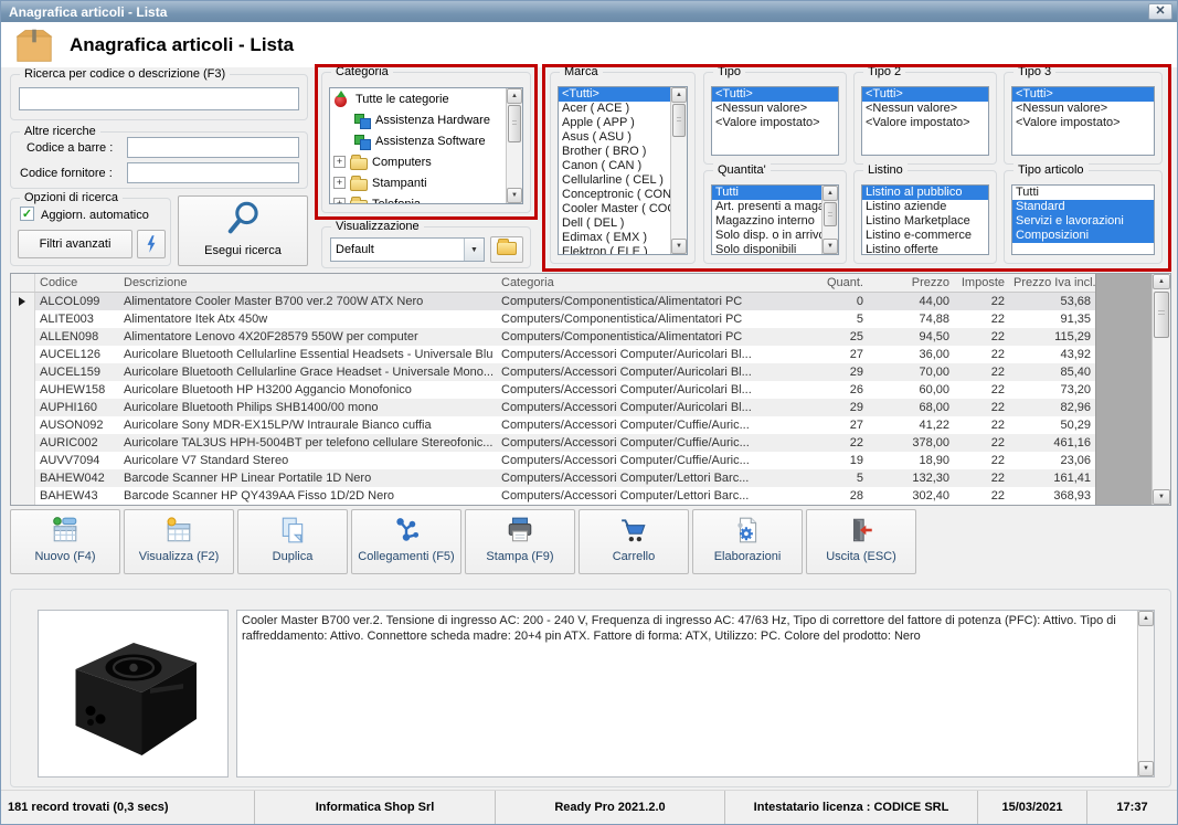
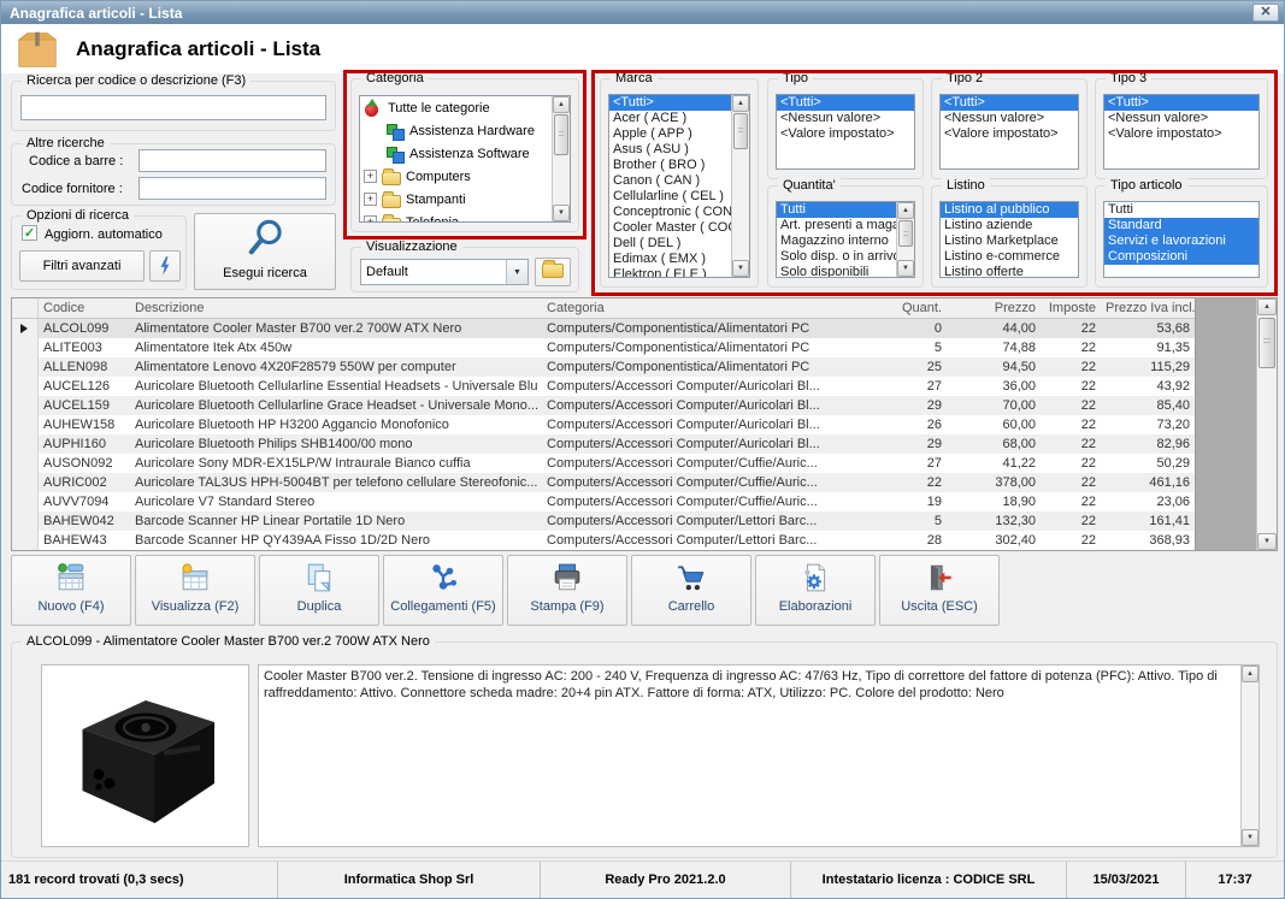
  Anagrafica articoli - Lista
  ✕
  Anagrafica articoli - Lista
  Ricerca per codice o descrizione (F3)
  Altre ricerche
  Codice a barre :
  Codice fornitore :
  Opzioni di ricerca
  ✓
  Aggiorn. automatico
  Filtri avanzati
  Esegui ricerca
  Categoria
  Tutte le categorie
  Assistenza Hardware
  Assistenza Software
  Computers
  Stampanti
  Visualizzazione
  Default
  Marca
  <Tutti>
  Acer ( ACE )
  Apple ( APP )
  Asus ( ASU )
  Brother ( BRO )
  Canon ( CAN )
  Cellularline ( CEL )
  Conceptronic ( CON
  Cooler Master ( CO
  Dell ( DEL )
  Edimax ( EMX )
  Elektron ( ELE )
  Tipo
  <Tutti>
  <Nessun valore>
  <Valore impostato>
  Tipo 2
  <Tutti>
  <Nessun valore>
  <Valore impostato>
  Tipo 3
  <Tutti>
  <Nessun valore>
  <Valore impostato>
  Quantita'
  Tutti
  Art. presenti a mag
  Magazzino interno
  Solo disp. o in arriv
  Solo disponibili
  Listino
  Listino al pubblico
  Listino aziende
  Listino Marketplace
  Listino e-commerce
  Listino offerte
  Tipo articolo
  Tutti
  Standard
  Servizi e lavorazioni
  Composizioni
  Codice
  Descrizione
  Categoria
  Quant.
  Prezzo
  Imposte
  Prezzo Iva incl
  ALCOL099
  Alimentatore Cooler Master B700 ver.2 700W ATX Nero
  Computers/Componentistica/Alimentatori PC
  0
  44,00
  22
  53,68
  ALITE003
  Alimentatore Itek Atx 450w
  Computers/Componentistica/Alimentatori PC
  5
  74,88
  22
  91,35
  ALLEN098
  Alimentatore Lenovo 4X20F28579 550W per computer
  Computers/Componentistica/Alimentatori PC
  25
  94,50
  22
  115,29
  AUCEL126
  Auricolare Bluetooth Cellularline Essential Headsets - Universale Blu
  Computers/Accessori Computer/Auricolari Bl...
  27
  36,00
  22
  43,92
  AUCEL159
  Auricolare Bluetooth Cellularline Grace Headset - Universale Mono...
  Computers/Accessori Computer/Auricolari Bl...
  29
  70,00
  22
  85,40
  AUHEW158
  Auricolare Bluetooth HP H3200 Aggancio Monofonico
  Computers/Accessori Computer/Auricolari Bl...
  26
  60,00
  22
  73,20
  AUPHI160
  Auricolare Bluetooth Philips SHB1400/00 mono
  Computers/Accessori Computer/Auricolari Bl...
  29
  68,00
  22
  82,96
  AUSON092
  Auricolare Sony MDR-EX15LP/W Intraurale Bianco cuffia
  Computers/Accessori Computer/Cuffie/Auric...
  27
  41,22
  22
  50,29
  AURIC002
  Auricolare TAL3US HPH-5004BT per telefono cellulare Stereofonic...
  Computers/Accessori Computer/Cuffie/Auric...
  22
  378,00
  22
  461,16
  AUVV7094
  Auricolare V7 Standard Stereo
  Computers/Accessori Computer/Cuffie/Auric...
  19
  18,90
  22
  23,06
  BAHEW042
  Barcode Scanner HP Linear Portatile 1D Nero
  Computers/Accessori Computer/Lettori Barc...
  5
  132,30
  22
  161,41
  BAHEW43
  Barcode Scanner HP QY439AA Fisso 1D/2D Nero
  Computers/Accessori Computer/Lettori Barc...
  28
  302,40
  22
  368,93
  Nuovo (F4)
  Visualizza (F2)
  Duplica
  Collegamenti (F5)
  Stampa (F9)
  Carrello
  Elaborazioni
  Uscita (ESC)
+ ALCOL099 - Alimentatore Cooler Master B700 ver.2 700W ATX Nero
  Cooler Master B700 ver.2. Tensione di ingresso AC: 200 - 240 V, Frequenza di ingresso AC: 47/63 Hz, Tipo di correttore del fattore di potenza (PFC): Attivo. Tipo di raffreddamento: Attivo. Connettore scheda madre: 20+4 pin ATX. Fattore di forma: ATX, Utilizzo: PC. Colore del prodotto: Nero
  181 record trovati (0,3 secs)
  Informatica Shop Srl
  Ready Pro 2021.2.0
  Intestatario licenza : CODICE SRL
  15/03/2021
  17:37
